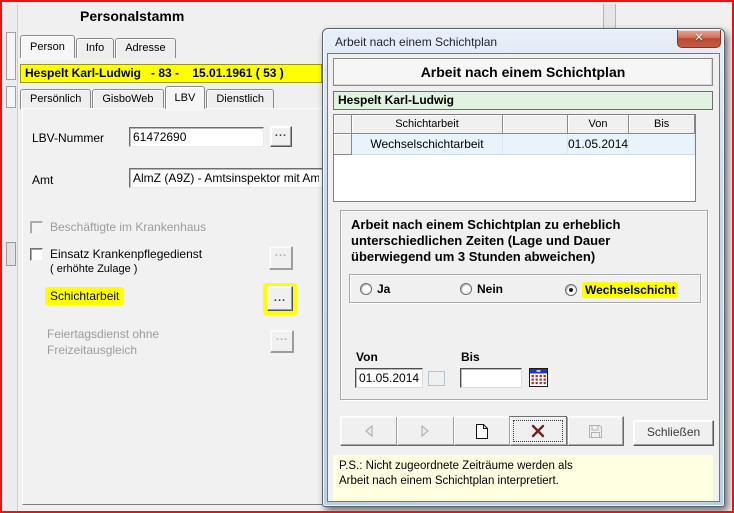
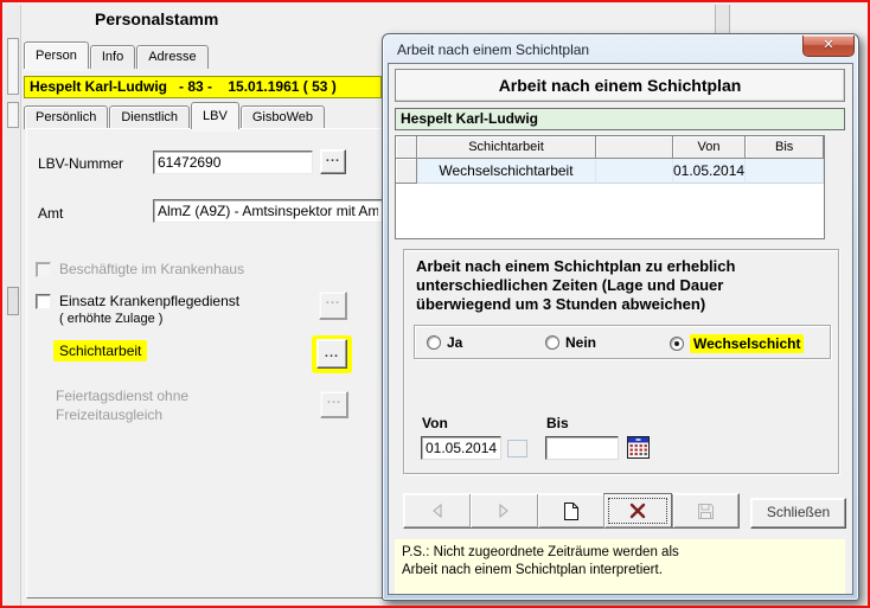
  Personalstamm
  Person
  Info
  Adresse
  Hespelt Karl-Ludwig - 83 - 15.01.1961 ( 53 )
  Persönlich
- GisboWeb
+ Dienstlich
  LBV
- Dienstlich
+ GisboWeb
  LBV-Nummer
  61472690
  ...
  Amt
  AlmZ (A9Z) - Amtsinspektor mit Am
  Beschäftigte im Krankenhaus
  Einsatz Krankenpflegedienst
  ( erhöhte Zulage )
  ...
  Schichtarbeit
  ...
  Feiertagsdienst ohne
  Freizeitausgleich
  ...
  Arbeit nach einem Schichtplan
  ✕
  Arbeit nach einem Schichtplan
  Hespelt Karl-Ludwig
  Schichtarbeit
  Von
  Bis
  Wechselschichtarbeit
  01.05.2014
  Arbeit nach einem Schichtplan zu erheblich
  unterschiedlichen Zeiten (Lage und Dauer
  überwiegend um 3 Stunden abweichen)
  Ja
  Nein
  Wechselschicht
  Von
  01.05.2014
  Bis
  Schließen
  P.S.: Nicht zugeordnete Zeiträume werden als
  Arbeit nach einem Schichtplan interpretiert.
